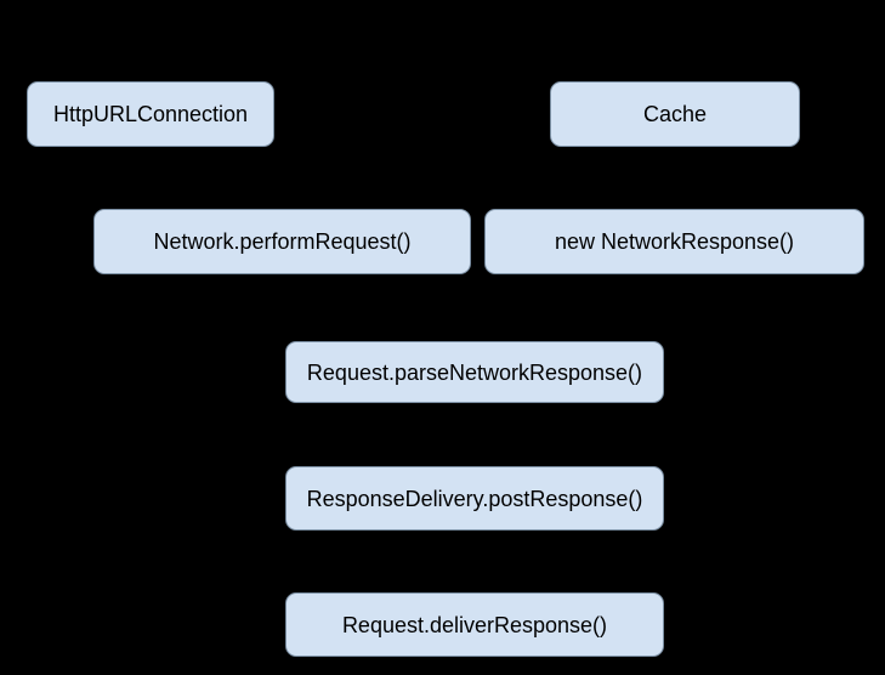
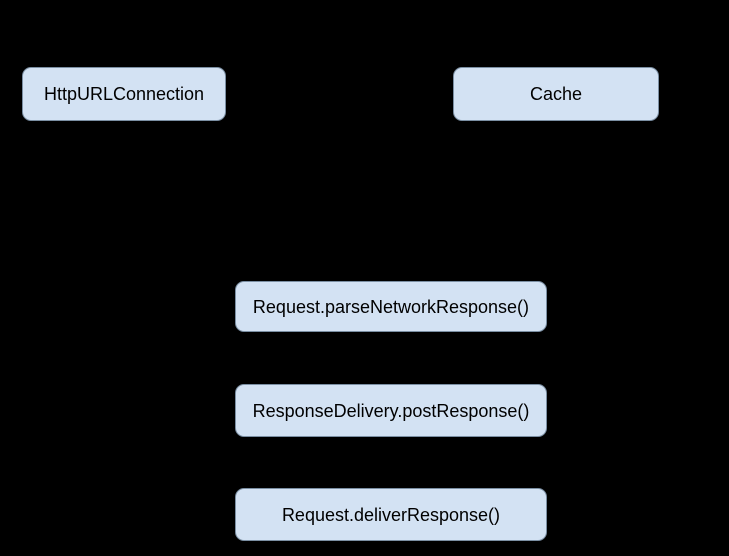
  HttpURLConnection
  Cache
- Network.performRequest()
- new NetworkResponse()
  Request.parseNetworkResponse()
  ResponseDelivery.postResponse()
  Request.deliverResponse()
